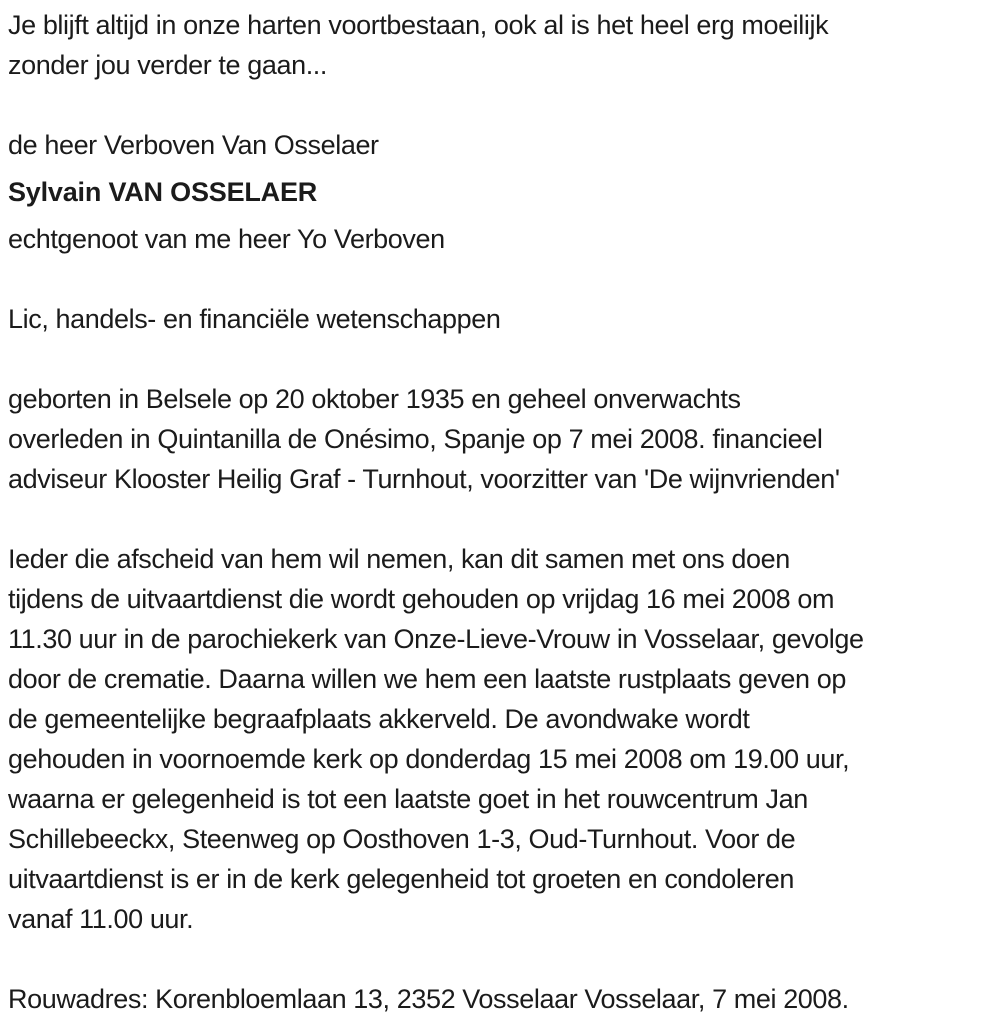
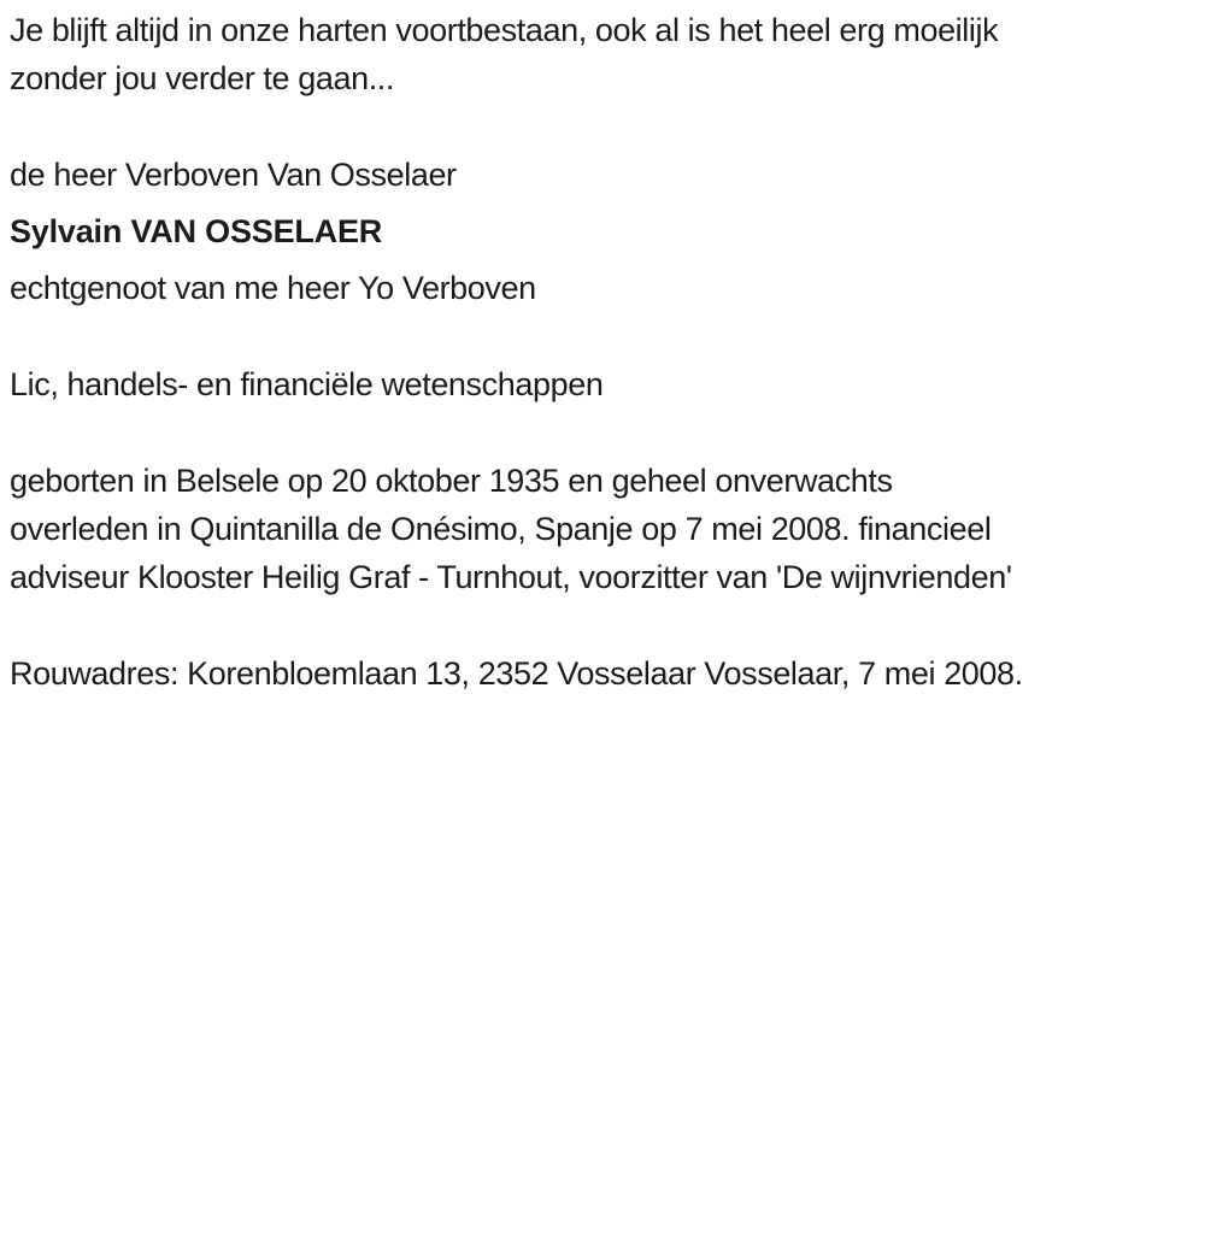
  Je blijft altijd in onze harten voortbestaan, ook al is het heel erg moeilijk
  zonder jou verder te gaan...
  de heer Verboven Van Osselaer
  Sylvain VAN OSSELAER
  echtgenoot van me heer Yo Verboven
  Lic, handels- en financiële wetenschappen
  geborten in Belsele op 20 oktober 1935 en geheel onverwachts
  overleden in Quintanilla de Onésimo, Spanje op 7 mei 2008. financieel
  adviseur Klooster Heilig Graf - Turnhout, voorzitter van 'De wijnvrienden'
- Ieder die afscheid van hem wil nemen, kan dit samen met ons doen
- tijdens de uitvaartdienst die wordt gehouden op vrijdag 16 mei 2008 om
- 11.30 uur in de parochiekerk van Onze-Lieve-Vrouw in Vosselaar, gevolge
- door de crematie. Daarna willen we hem een laatste rustplaats geven op
- de gemeentelijke begraafplaats akkerveld. De avondwake wordt
- gehouden in voornoemde kerk op donderdag 15 mei 2008 om 19.00 uur,
- waarna er gelegenheid is tot een laatste goet in het rouwcentrum Jan
- Schillebeeckx, Steenweg op Oosthoven 1-3, Oud-Turnhout. Voor de
- uitvaartdienst is er in de kerk gelegenheid tot groeten en condoleren
- vanaf 11.00 uur.
  Rouwadres: Korenbloemlaan 13, 2352 Vosselaar Vosselaar, 7 mei 2008.
